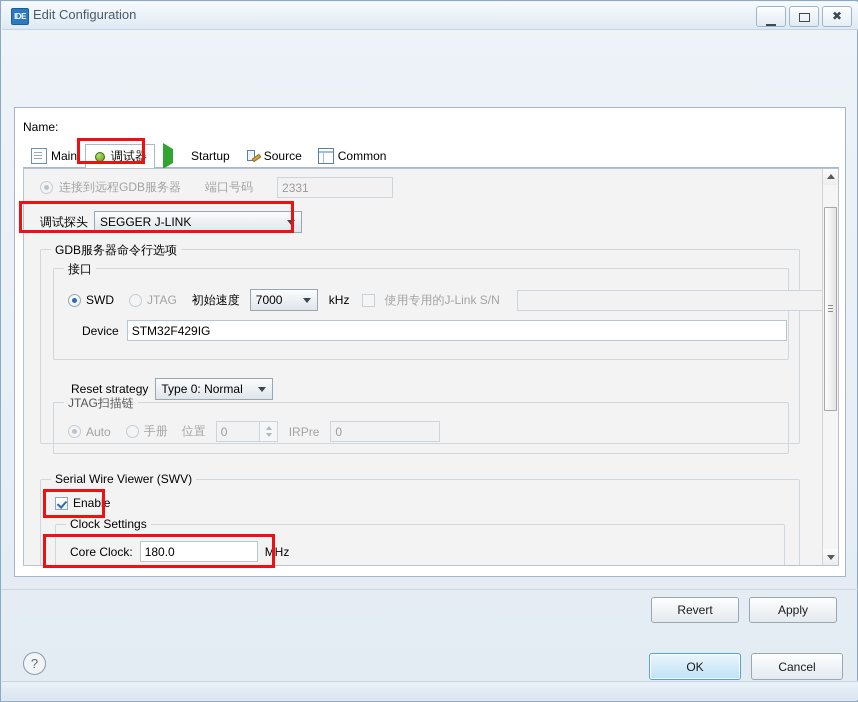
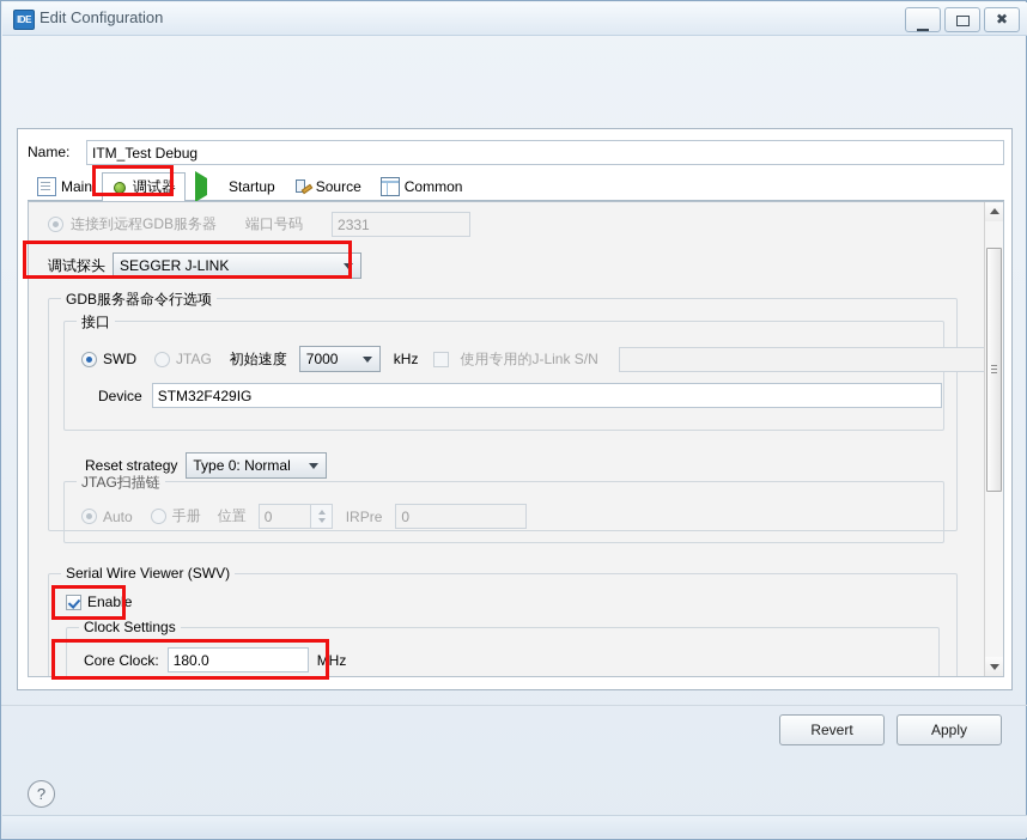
  IDE
  Edit Configuration
  ✖
  Name:
+ ITM_Test Debug
  Main
  调试器
  Startup
  Source
  Common
  连接到远程GDB服务器
  端口号码
  2331
  调试探头
  SEGGER J-LINK
  GDB服务器命令行选项
  接口
  SWD
  JTAG
  初始速度
  7000
  kHz
  使用专用的J-Link S/N
  Device
  STM32F429IG
  Reset strategy
  Type 0: Normal
  JTAG扫描链
  Auto
  手册
  位置
  0
  IRPre
  0
  Serial Wire Viewer (SWV)
  Enable
  Clock Settings
  Core Clock:
  180.0
  MHz
  Revert
  Apply
  ?
- OK
- Cancel
